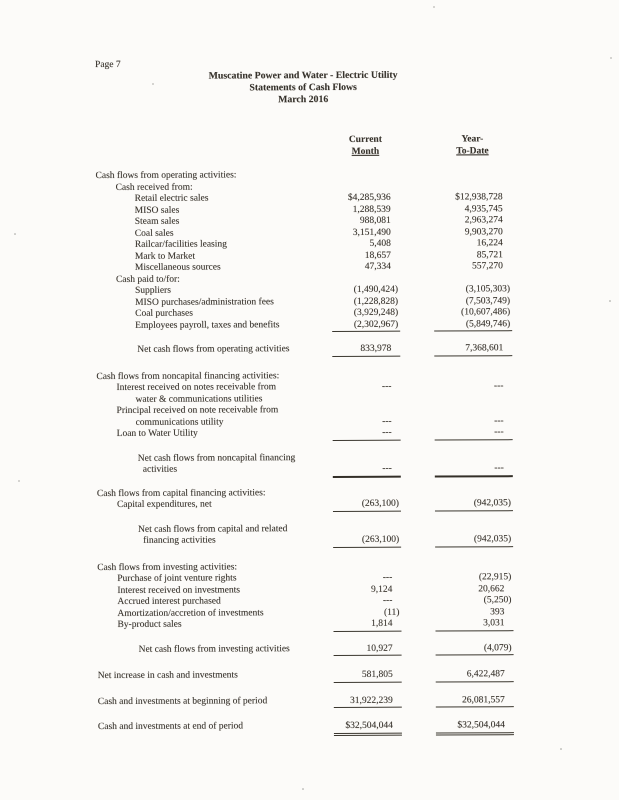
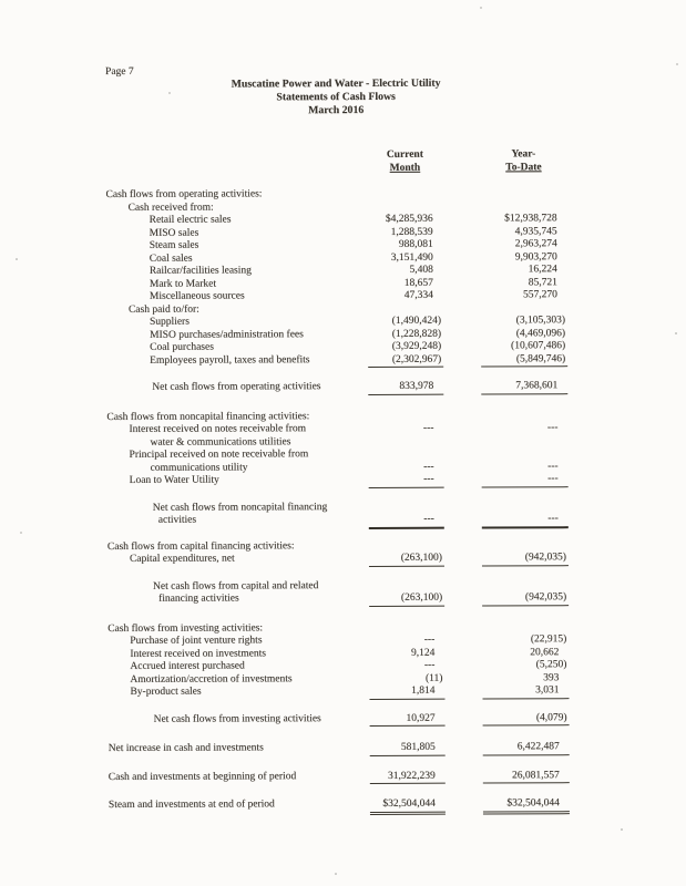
  Page 7
  Muscatine Power and Water - Electric Utility
  Statements of Cash Flows
  March 2016
  Current
  Month
  Year-
  To-Date
  Cash flows from operating activities:
  Cash received from:
  Retail electric sales
  $4,285,936
  $12,938,728
  MISO sales
  1,288,539
  4,935,745
  Steam sales
  988,081
  2,963,274
  Coal sales
  3,151,490
  9,903,270
  Railcar/facilities leasing
  5,408
  16,224
  Mark to Market
  18,657
  85,721
  Miscellaneous sources
  47,334
  557,270
  Cash paid to/for:
  Suppliers
  (1,490,424)
  (3,105,303)
  MISO purchases/administration fees
  (1,228,828)
- (7,503,749)
+ (4,469,096)
  Coal purchases
  (3,929,248)
  (10,607,486)
  Employees payroll, taxes and benefits
  (2,302,967)
  (5,849,746)
  Net cash flows from operating activities
  833,978
  7,368,601
  Cash flows from noncapital financing activities:
  Interest received on notes receivable from
  ---
  ---
  water & communications utilities
  Principal received on note receivable from
  communications utility
  ---
  ---
  Loan to Water Utility
  ---
  ---
  Net cash flows from noncapital financing
  activities
  ---
  ---
  Cash flows from capital financing activities:
  Capital expenditures, net
  (263,100)
  (942,035)
  Net cash flows from capital and related
  financing activities
  (263,100)
  (942,035)
  Cash flows from investing activities:
  Purchase of joint venture rights
  ---
  (22,915)
  Interest received on investments
  9,124
  20,662
  Accrued interest purchased
  ---
  (5,250)
  Amortization/accretion of investments
  (11)
  393
  By-product sales
  1,814
  3,031
  Net cash flows from investing activities
  10,927
  (4,079)
  Net increase in cash and investments
  581,805
  6,422,487
  Cash and investments at beginning of period
  31,922,239
  26,081,557
- Cash and investments at end of period
+ Steam and investments at end of period
  $32,504,044
  $32,504,044
